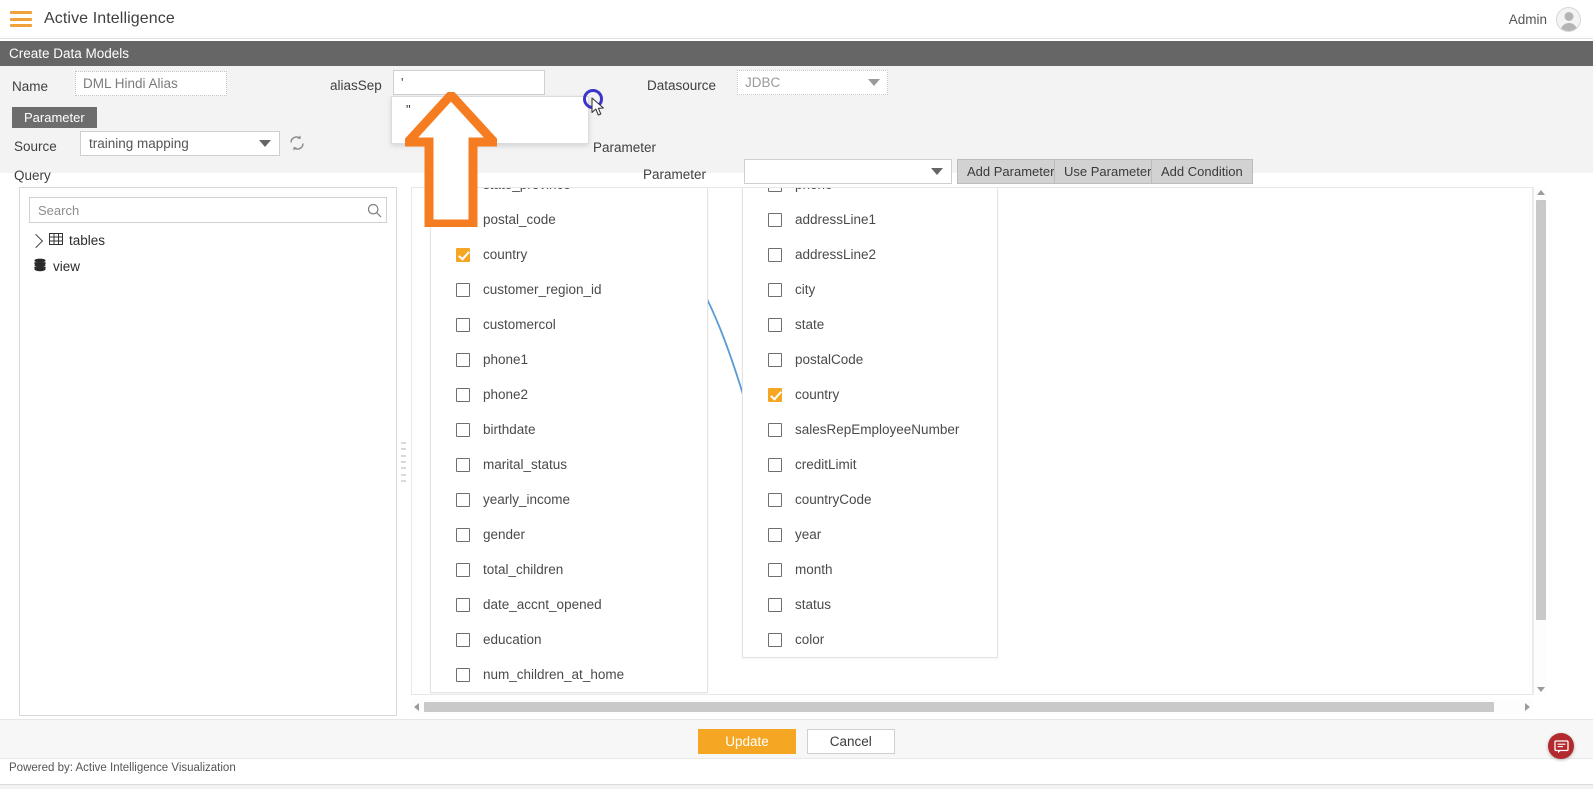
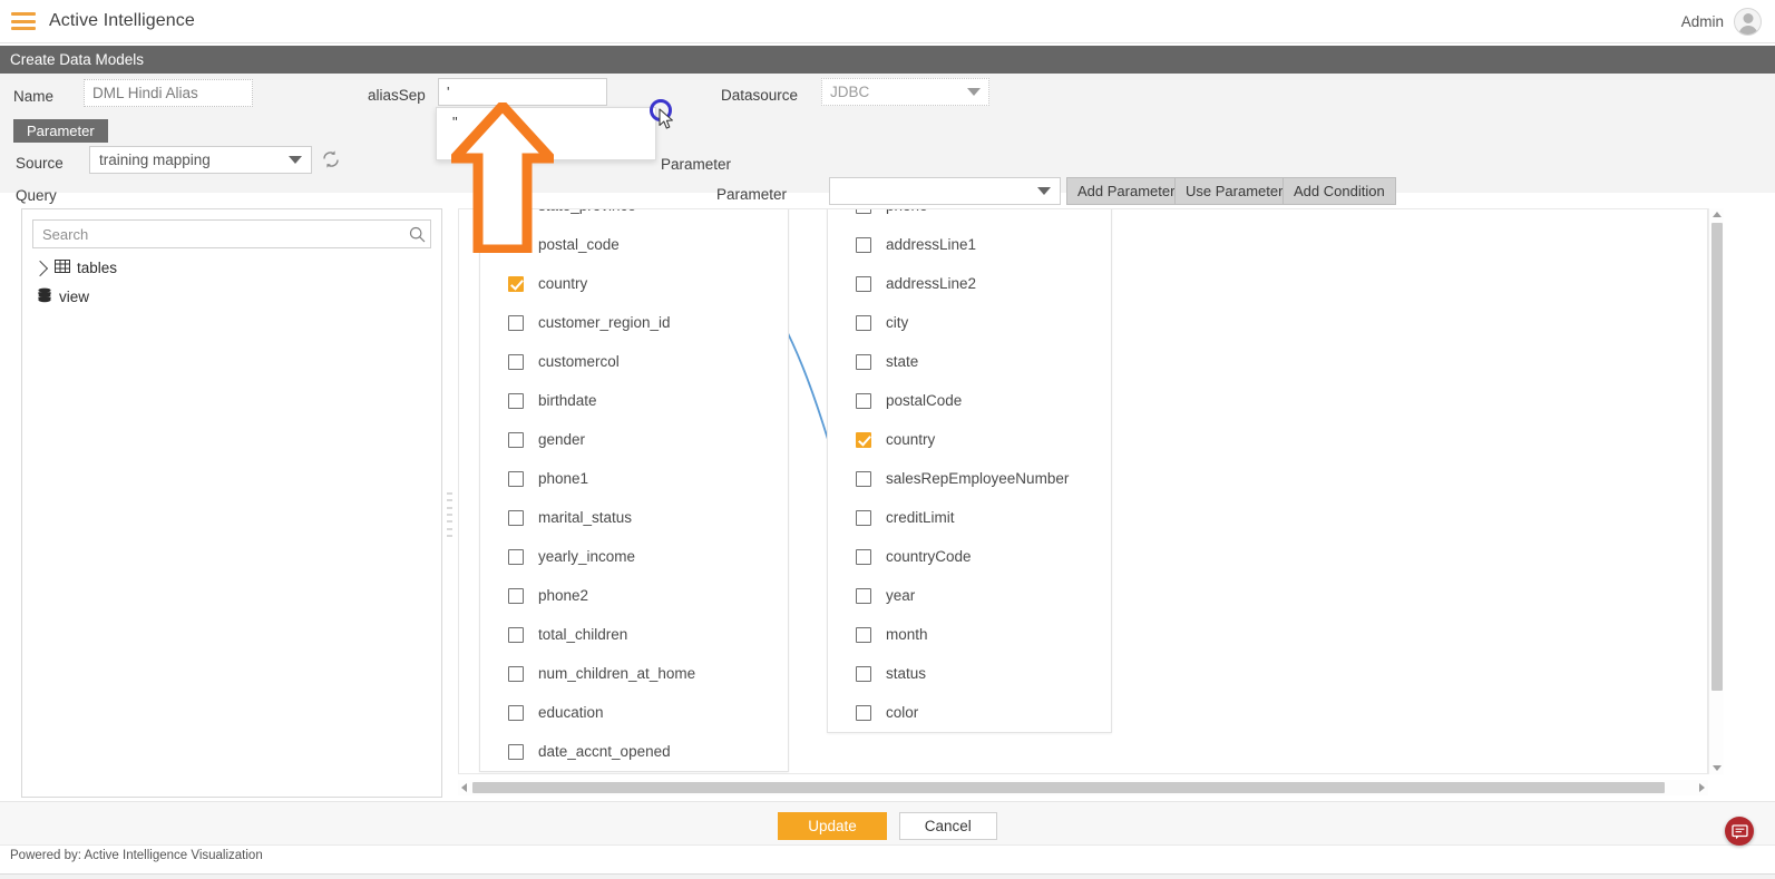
  Active Intelligence
  Admin
  Create Data Models
  Name
  DML Hindi Alias
  aliasSep
  '
  "
  Datasource
  JDBC
  Parameter
  Source
  training mapping
  Query
  Parameter
  Parameter
  Add Parameter
  Use Parameter
  Add Condition
  Search
  tables
  view
  postal_code
  country
  customer_region_id
  customercol
- phone1
+ birthdate
- phone2
+ gender
- birthdate
+ phone1
  marital_status
  yearly_income
- gender
+ phone2
  total_children
- date_accnt_opened
+ num_children_at_home
  education
- num_children_at_home
+ date_accnt_opened
  addressLine1
  addressLine2
  city
  state
  postalCode
  country
  salesRepEmployeeNumber
  creditLimit
  countryCode
  year
  month
  status
  color
  Update
  Cancel
  Powered by: Active Intelligence Visualization
